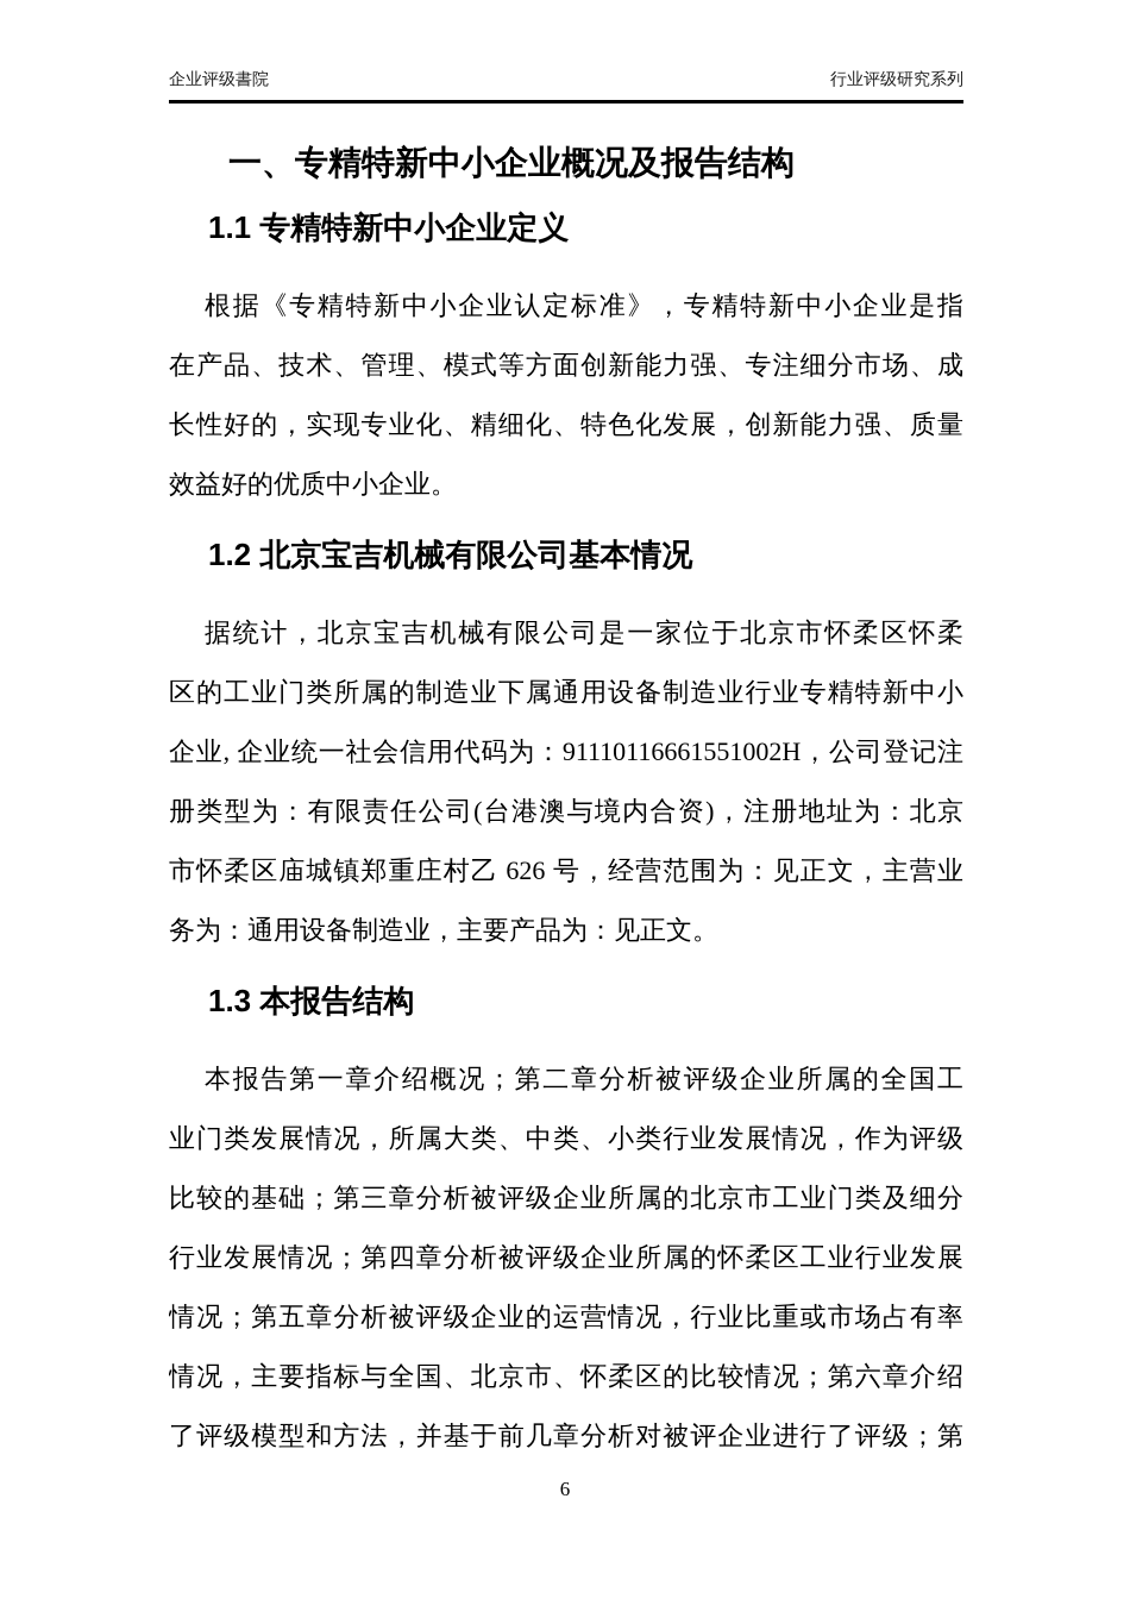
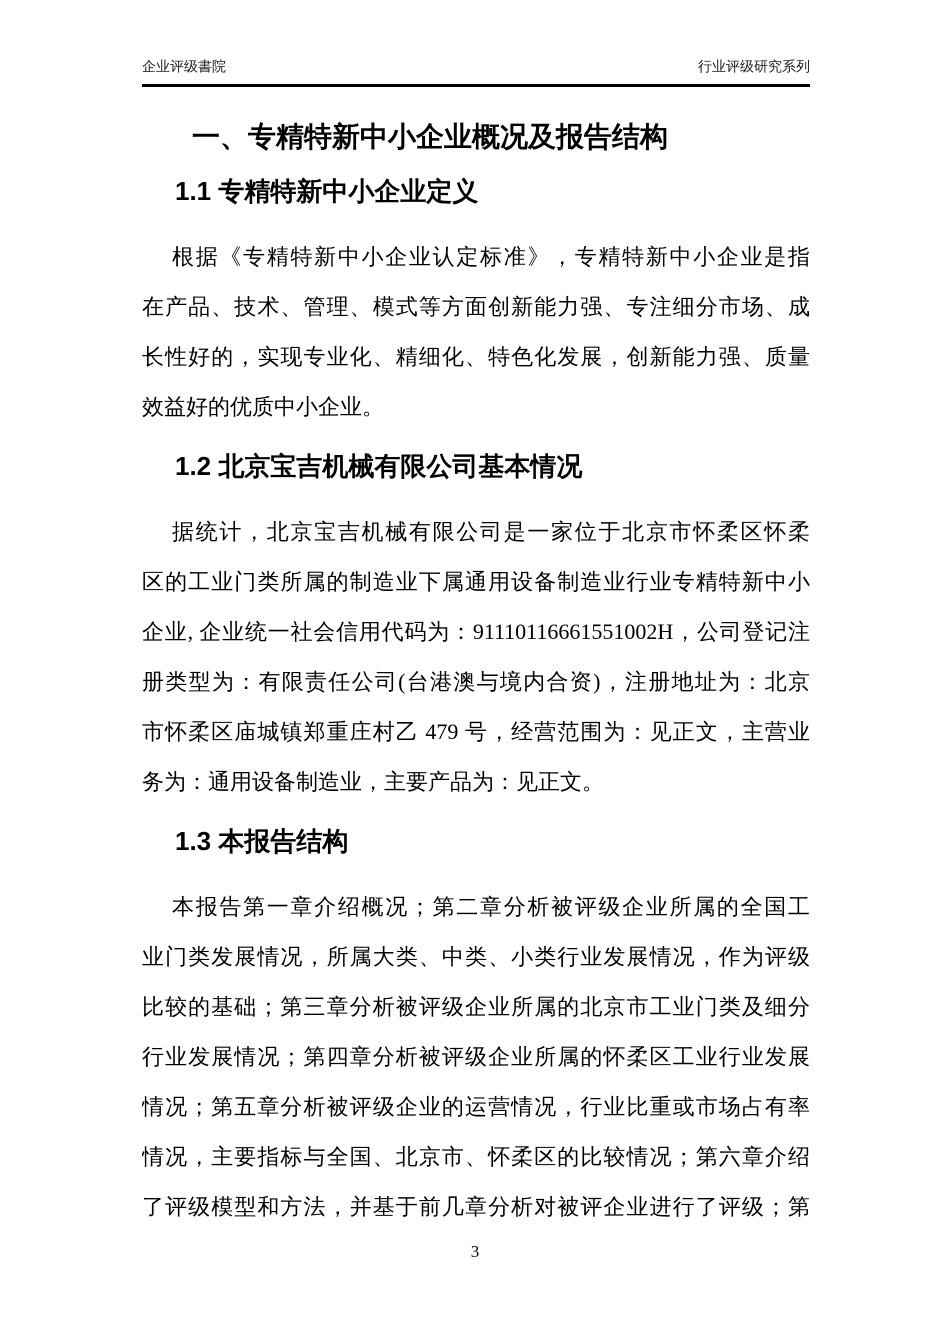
  企业评级書院
  行业评级研究系列
  一、专精特新中小企业概况及报告结构
  1.1 专精特新中小企业定义
  根据《专精特新中小企业认定标准》，专精特新中小企业是指
  在产品、技术、管理、模式等方面创新能力强、专注细分市场、成
  长性好的，实现专业化、精细化、特色化发展，创新能力强、质量
  效益好的优质中小企业。
  1.2 北京宝吉机械有限公司基本情况
  据统计，北京宝吉机械有限公司是一家位于北京市怀柔区怀柔
  区的工业门类所属的制造业下属通用设备制造业行业专精特新中小
  企业, 企业统一社会信用代码为：91110116661551002H，公司登记注
  册类型为：有限责任公司(台港澳与境内合资)，注册地址为：北京
- 市怀柔区庙城镇郑重庄村乙 626 号，经营范围为：见正文，主营业
+ 市怀柔区庙城镇郑重庄村乙 479 号，经营范围为：见正文，主营业
  务为：通用设备制造业，主要产品为：见正文。
  1.3 本报告结构
  本报告第一章介绍概况；第二章分析被评级企业所属的全国工
  业门类发展情况，所属大类、中类、小类行业发展情况，作为评级
  比较的基础；第三章分析被评级企业所属的北京市工业门类及细分
  行业发展情况；第四章分析被评级企业所属的怀柔区工业行业发展
  情况；第五章分析被评级企业的运营情况，行业比重或市场占有率
  情况，主要指标与全国、北京市、怀柔区的比较情况；第六章介绍
  了评级模型和方法，并基于前几章分析对被评企业进行了评级；第
- 6
+ 3
